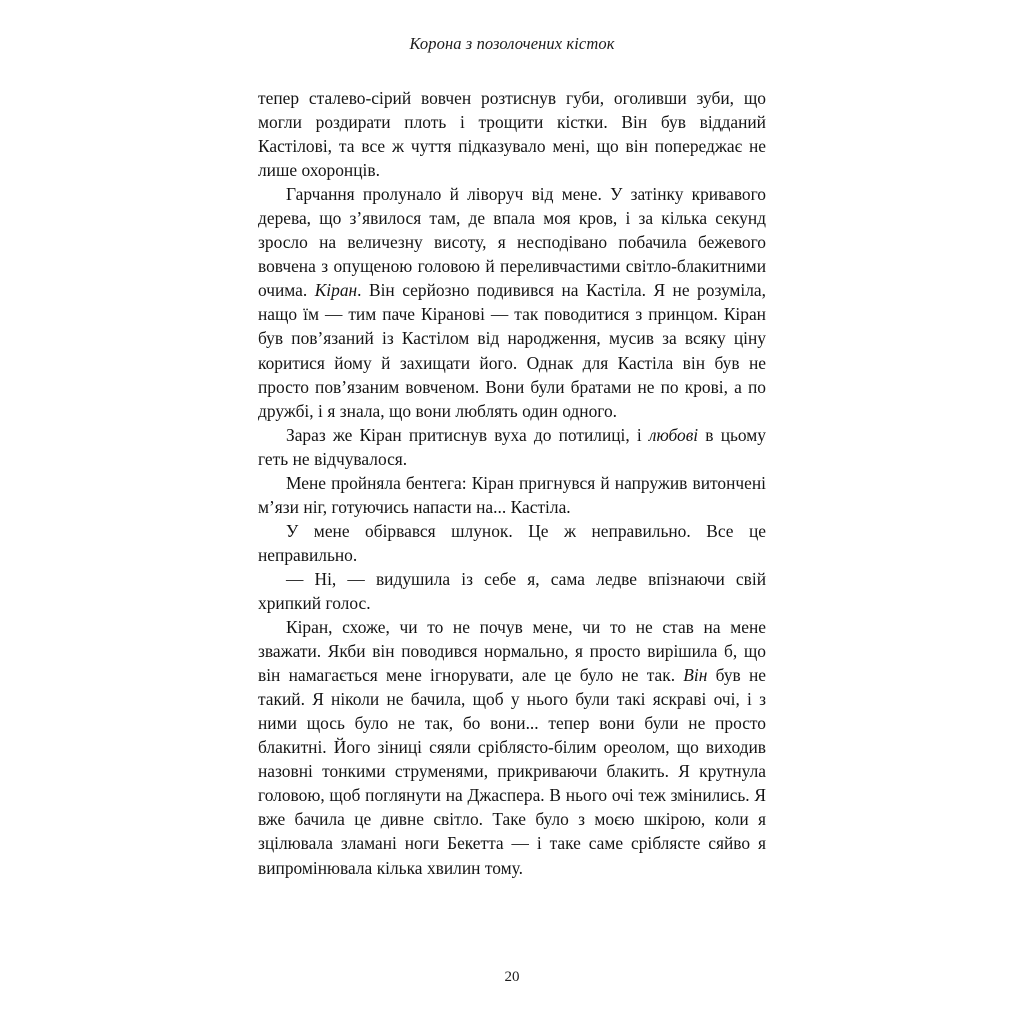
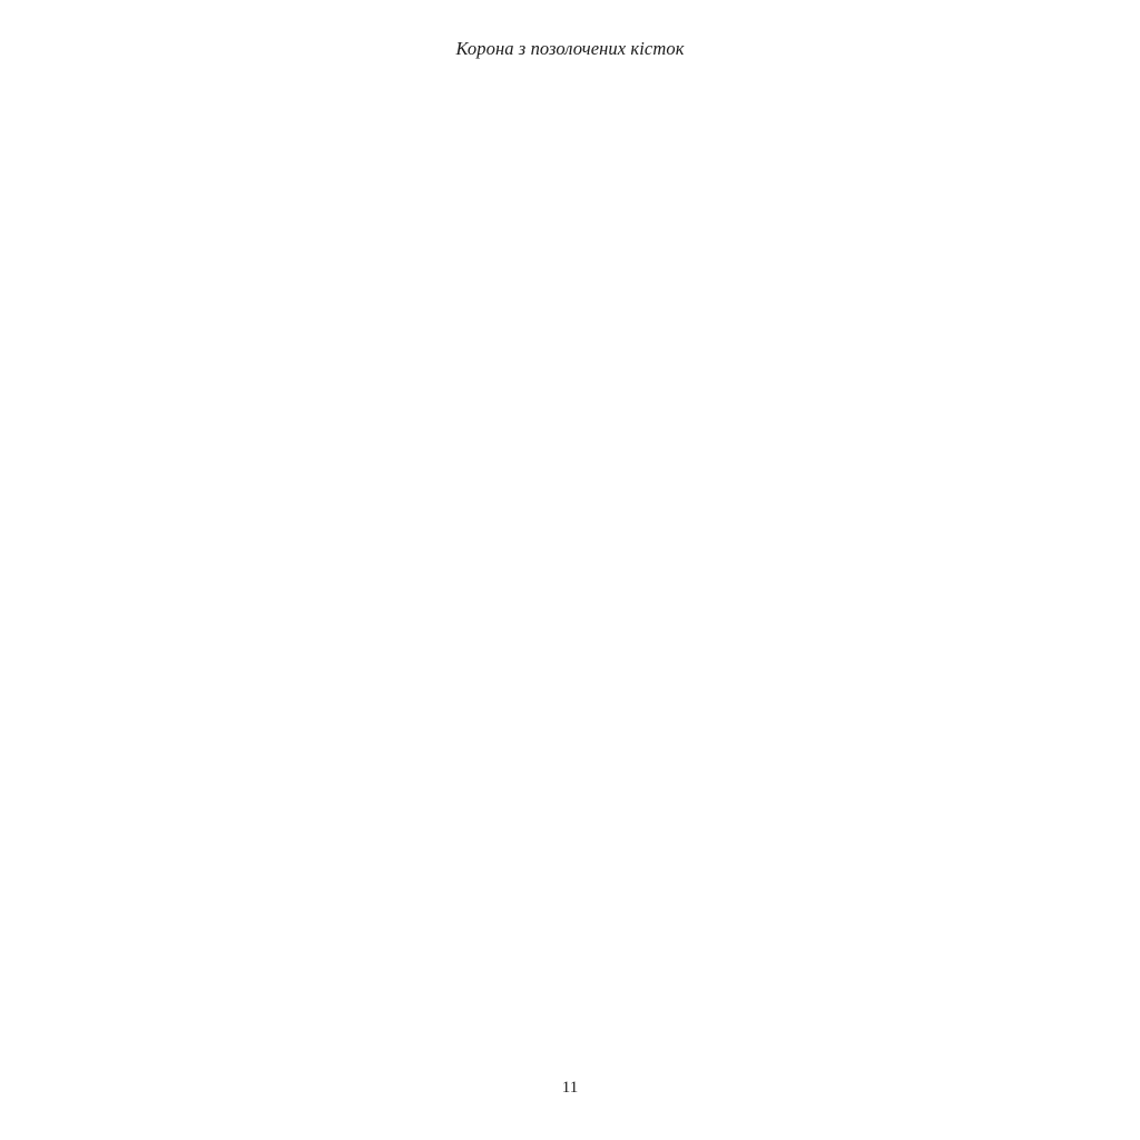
  Корона з позолочених кісток
- тепер сталево-сірий вовчен розтиснув губи, оголивши зуби, що могли роздирати плоть і трощити кістки. Він був відданий Кастілові, та все ж чуття підказувало мені, що він попереджає не лише охоронців.
- Гарчання пролунало й ліворуч від мене. У затінку кривавого дерева, що з’явилося там, де впала моя кров, і за кілька секунд зросло на величезну висоту, я несподівано побачила бежевого вовчена з опущеною головою й переливчастими світло-блакитними очима. Кіран. Він серйозно подивився на Кастіла. Я не розуміла, нащо їм — тим паче Кіранові — так поводитися з принцом. Кіран був пов’язаний із Кастілом від народження, мусив за всяку ціну коритися йому й захищати його. Однак для Кастіла він був не просто пов’язаним вовченом. Вони були братами не по крові, а по дружбі, і я знала, що вони люблять один одного.
- Зараз же Кіран притиснув вуха до потилиці, і любові в цьому геть не відчувалося.
- Мене пройняла бентега: Кіран пригнувся й напружив витончені м’язи ніг, готуючись напасти на... Кастіла.
- У мене обірвався шлунок. Це ж неправильно. Все це неправильно.
- — Ні, — видушила із себе я, сама ледве впізнаючи свій хрипкий голос.
- Кіран, схоже, чи то не почув мене, чи то не став на мене зважати. Якби він поводився нормально, я просто вирішила б, що він намагається мене ігнорувати, але це було не так. Він був не такий. Я ніколи не бачила, щоб у нього були такі яскраві очі, і з ними щось було не так, бо вони... тепер вони були не просто блакитні. Його зіниці сяяли сріблясто-білим ореолом, що виходив назовні тонкими струменями, прикриваючи блакить. Я крутнула головою, щоб поглянути на Джаспера. В нього очі теж змінились. Я вже бачила це дивне світло. Таке було з моєю шкірою, коли я зцілювала зламані ноги Бекетта — і таке саме сріблясте сяйво я випромінювала кілька хвилин тому.
- 20
+ 11
